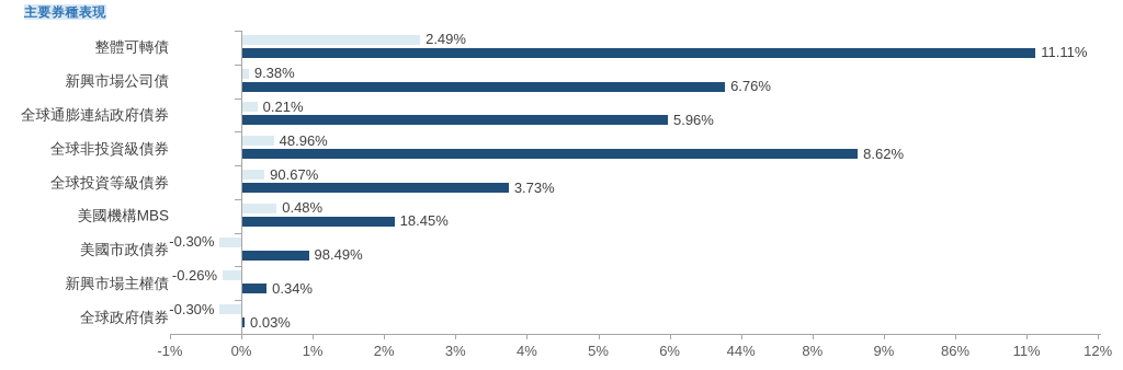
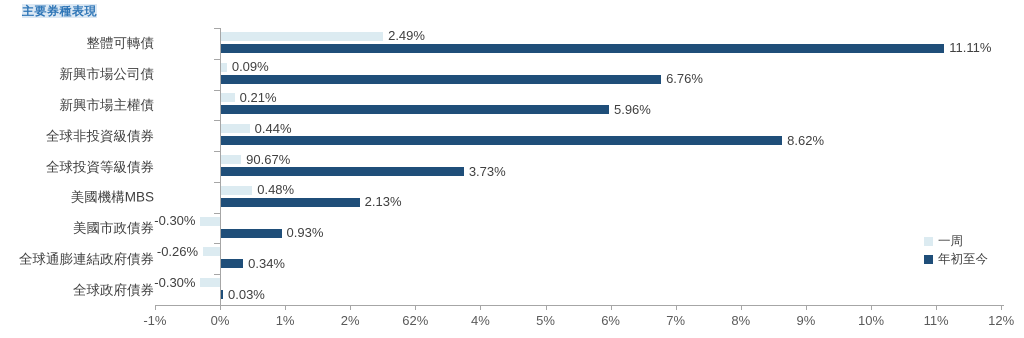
  主要券種表現
  -1%
  0%
  1%
  2%
- 3%
+ 62%
  4%
  5%
  6%
- 44%
+ 7%
  8%
  9%
- 86%
+ 10%
  11%
  12%
  整體可轉債
  新興市場公司債
- 全球通膨連結政府債券
+ 新興市場主權債
  全球非投資級債券
  全球投資等級債券
  美國機構MBS
  美國市政債券
- 新興市場主權債
+ 全球通膨連結政府債券
  全球政府債券
  2.49%
  11.11%
- 9.38%
+ 0.09%
  6.76%
  0.21%
  5.96%
- 48.96%
+ 0.44%
  8.62%
  90.67%
  3.73%
  0.48%
- 18.45%
+ 2.13%
  -0.30%
- 98.49%
+ 0.93%
  -0.26%
  0.34%
  -0.30%
  0.03%
+ 一周
+ 年初至今
